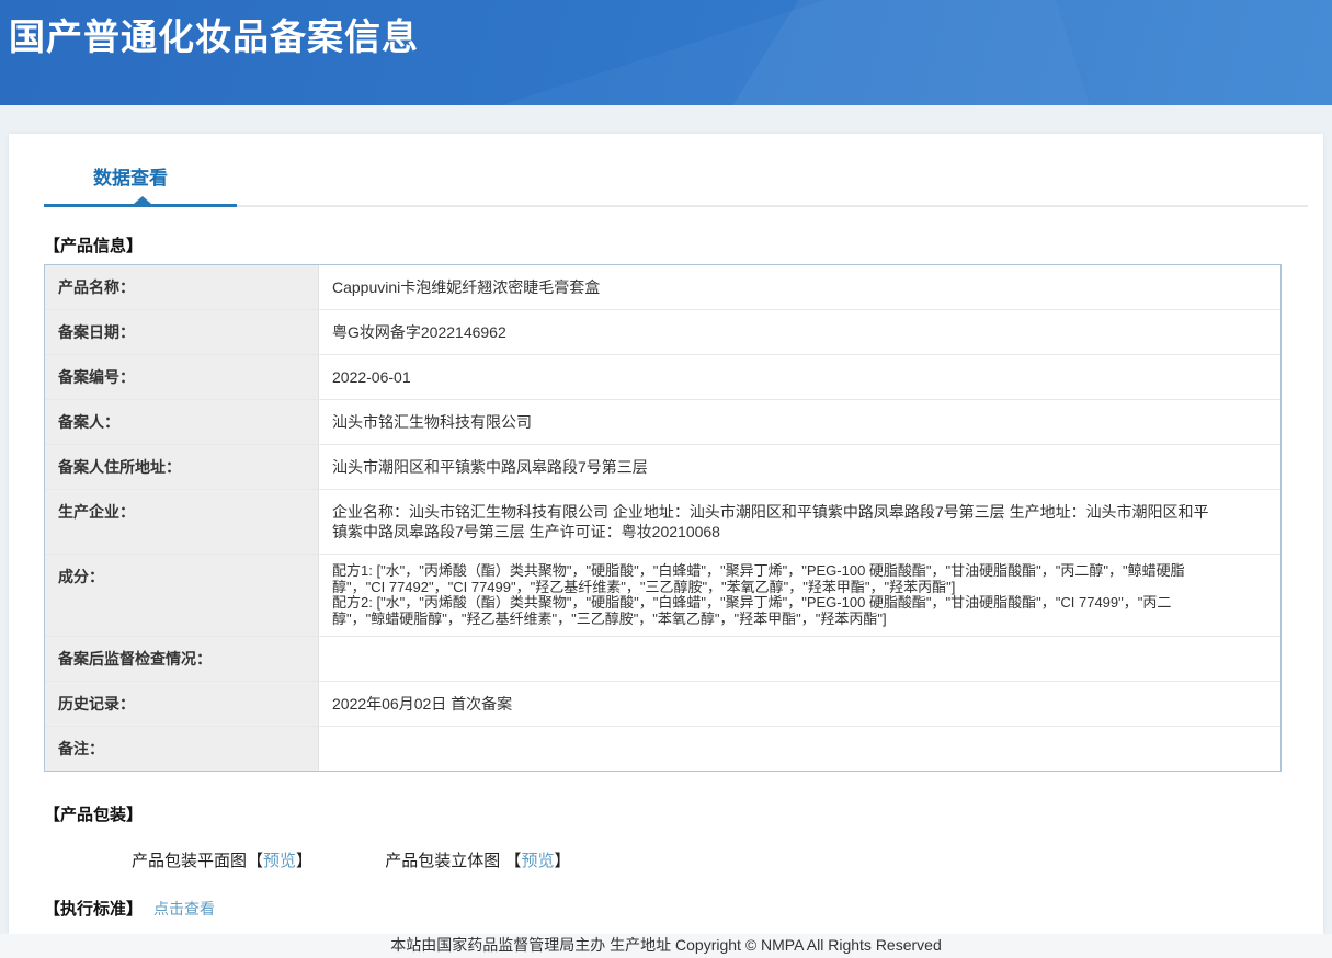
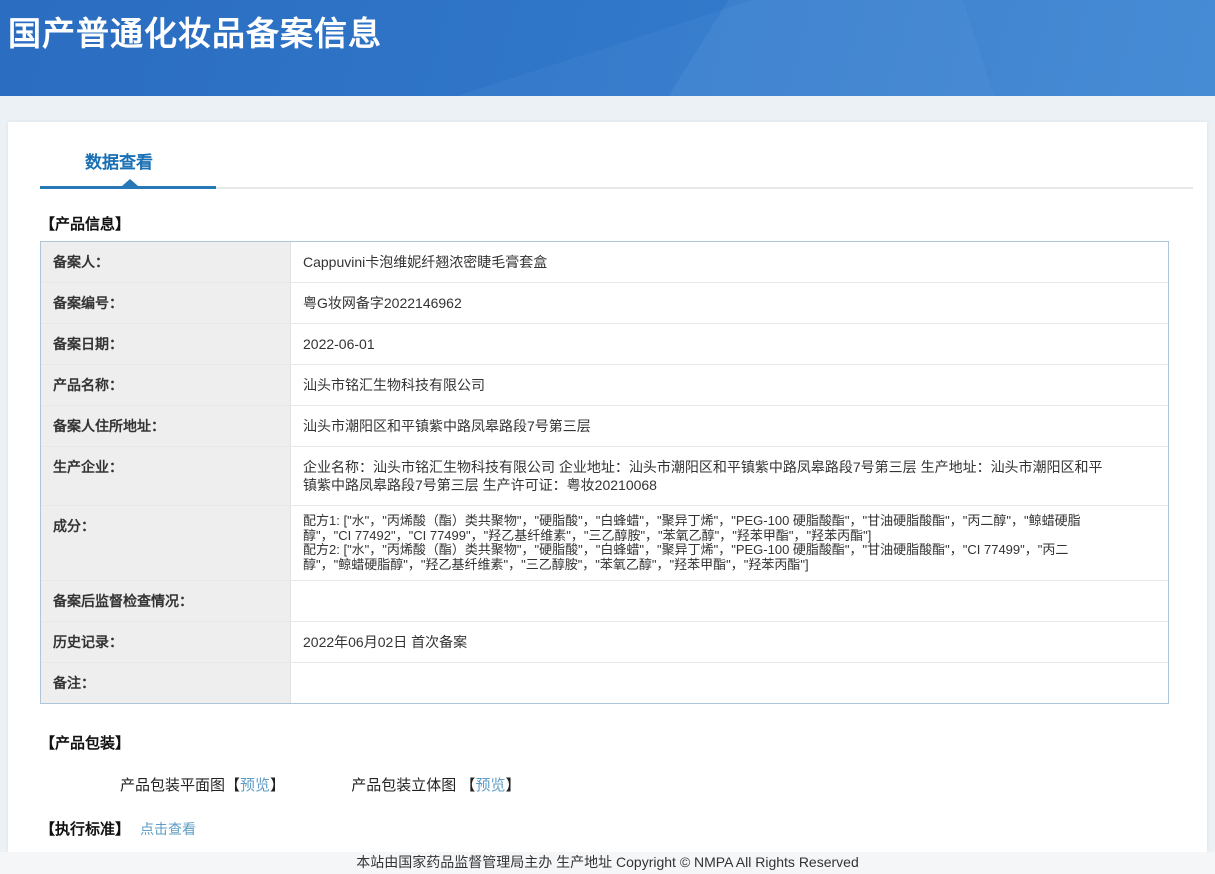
  国产普通化妆品备案信息
  数据查看
  【产品信息】
- 产品名称：
+ 备案人：
  Cappuvini卡泡维妮纤翘浓密睫毛膏套盒
- 备案日期：
+ 备案编号：
  粤G妆网备字2022146962
- 备案编号：
+ 备案日期：
  2022-06-01
- 备案人：
+ 产品名称：
  汕头市铭汇生物科技有限公司
  备案人住所地址：
  汕头市潮阳区和平镇紫中路凤皋路段7号第三层
  生产企业：
  企业名称：汕头市铭汇生物科技有限公司 企业地址：汕头市潮阳区和平镇紫中路凤皋路段7号第三层 生产地址：汕头市潮阳区和平镇紫中路凤皋路段7号第三层 生产许可证：粤妆20210068
  成分：
  配方1: ["水"，"丙烯酸（酯）类共聚物"，"硬脂酸"，"白蜂蜡"，"聚异丁烯"，"PEG-100 硬脂酸酯"，"甘油硬脂酸酯"，"丙二醇"，"鲸蜡硬脂醇"，"CI 77492"，"CI 77499"，"羟乙基纤维素"，"三乙醇胺"，"苯氧乙醇"，"羟苯甲酯"，"羟苯丙酯"]
  配方2: ["水"，"丙烯酸（酯）类共聚物"，"硬脂酸"，"白蜂蜡"，"聚异丁烯"，"PEG-100 硬脂酸酯"，"甘油硬脂酸酯"，"CI 77499"，"丙二醇"，"鲸蜡硬脂醇"，"羟乙基纤维素"，"三乙醇胺"，"苯氧乙醇"，"羟苯甲酯"，"羟苯丙酯"]
  备案后监督检查情况：
  历史记录：
  2022年06月02日 首次备案
  备注：
  【产品包装】
  产品包装平面图【预览】 产品包装立体图 【预览】
  【执行标准】 点击查看
  本站由国家药品监督管理局主办 生产地址 Copyright © NMPA All Rights Reserved
